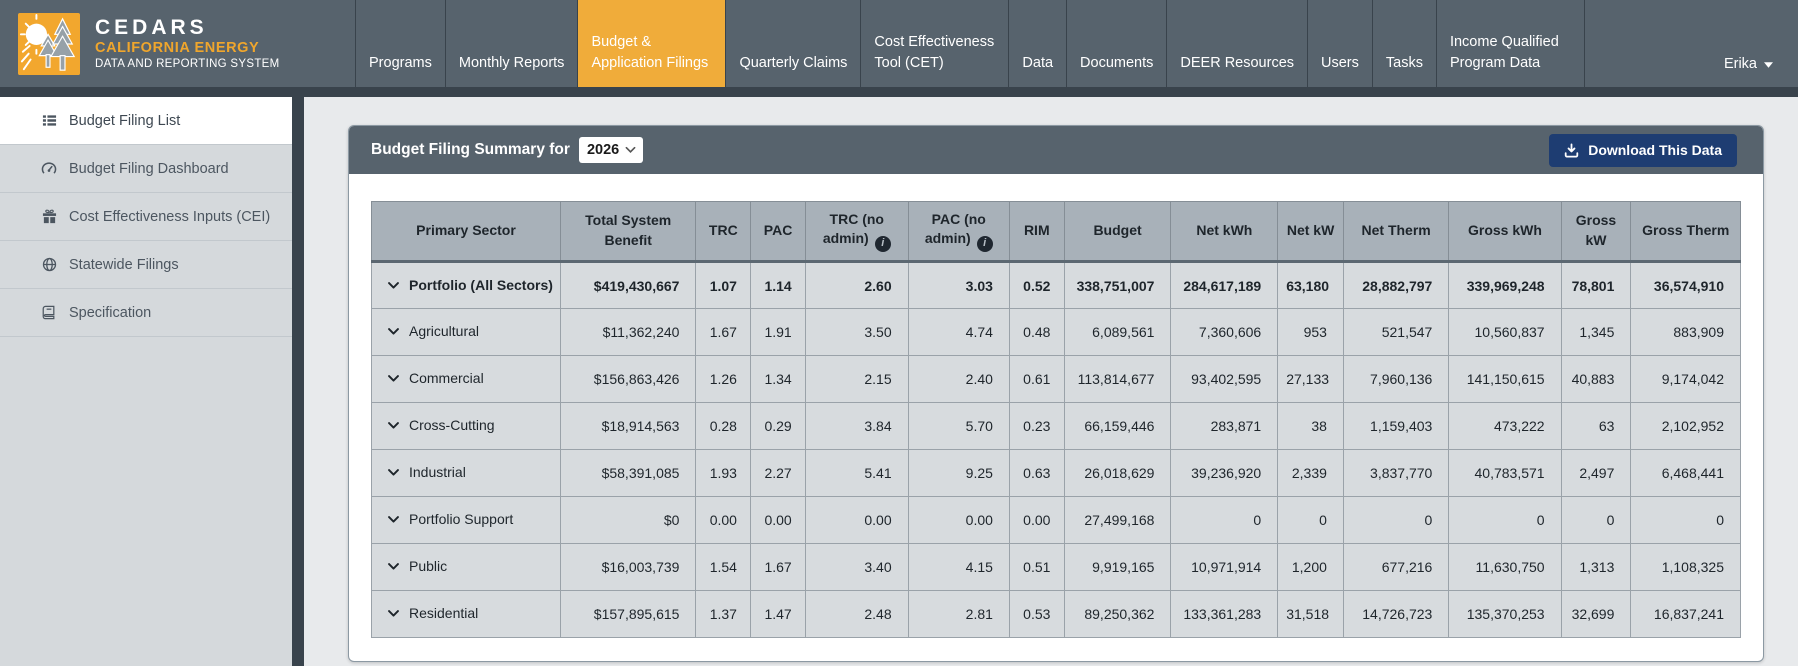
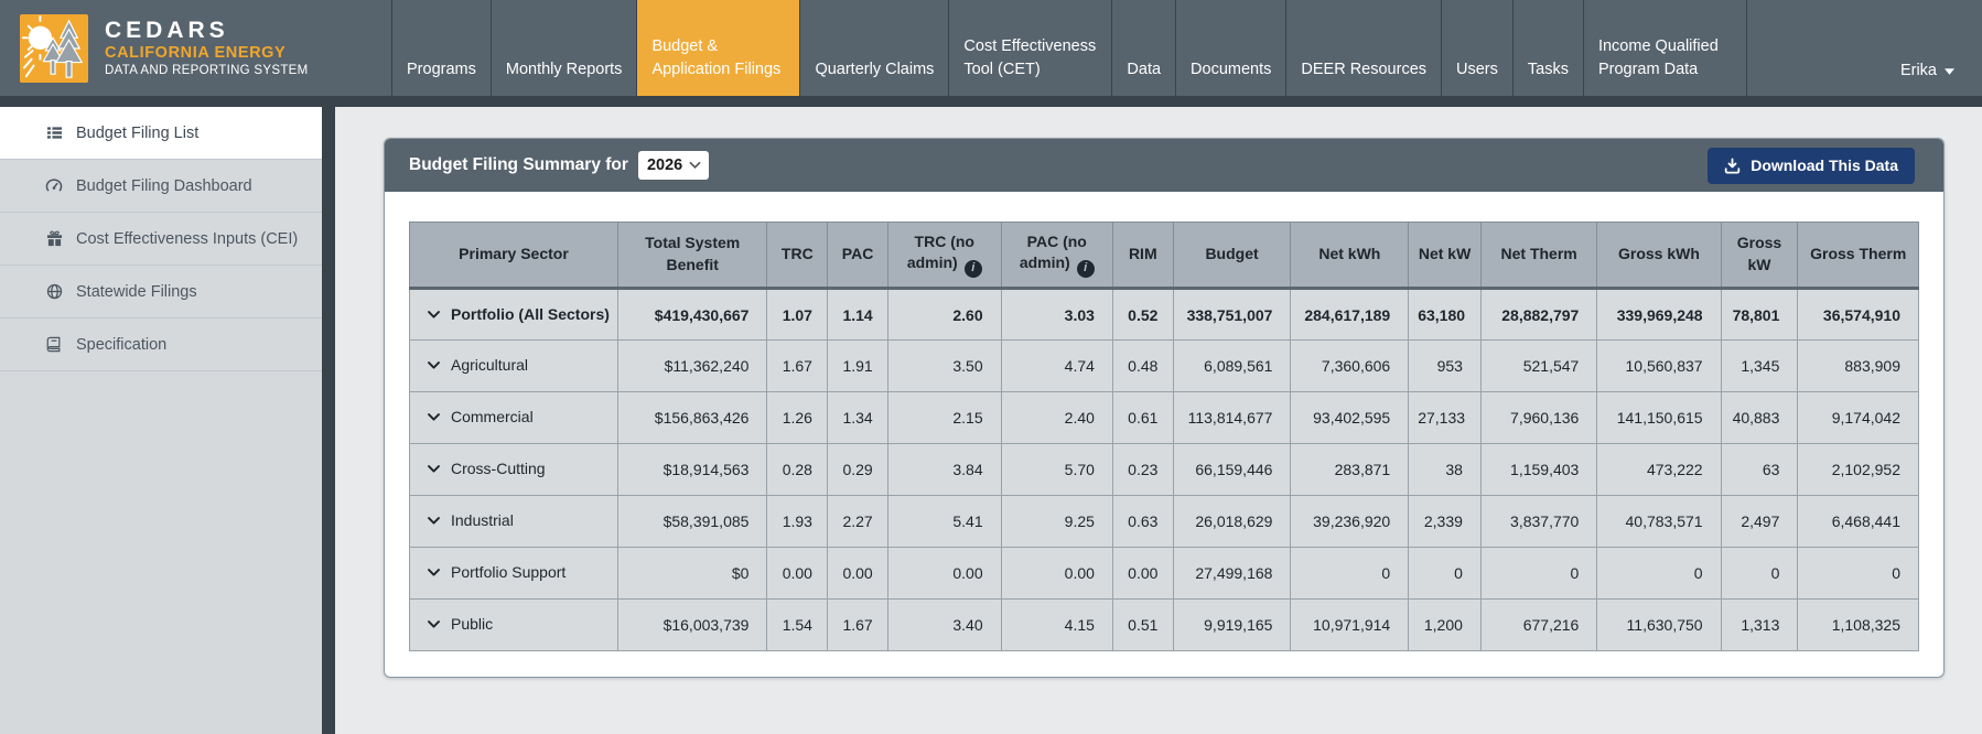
  CEDARS
  CALIFORNIA ENERGY
  DATA AND REPORTING SYSTEM
  Programs
  Monthly Reports
  Budget & Application Filings
  Quarterly Claims
  Cost Effectiveness Tool (CET)
  Data
  Documents
  DEER Resources
  Users
  Tasks
  Income Qualified Program Data
  Erika
  Budget Filing List
  Budget Filing Dashboard
  Cost Effectiveness Inputs (CEI)
  Statewide Filings
  Specification
  Budget Filing Summary for
  2026
  Download This Data
  Primary Sector	Total System Benefit	TRC	PAC	TRC (no admin) i	PAC (no admin) i	RIM	Budget	Net kWh	Net kW	Net Therm	Gross kWh	Gross kW	Gross Therm
  Portfolio (All Sectors)	$419,430,667	1.07	1.14	2.60	3.03	0.52	338,751,007	284,617,189	63,180	28,882,797	339,969,248	78,801	36,574,910
  Agricultural	$11,362,240	1.67	1.91	3.50	4.74	0.48	6,089,561	7,360,606	953	521,547	10,560,837	1,345	883,909
  Commercial	$156,863,426	1.26	1.34	2.15	2.40	0.61	113,814,677	93,402,595	27,133	7,960,136	141,150,615	40,883	9,174,042
  Cross-Cutting	$18,914,563	0.28	0.29	3.84	5.70	0.23	66,159,446	283,871	38	1,159,403	473,222	63	2,102,952
  Industrial	$58,391,085	1.93	2.27	5.41	9.25	0.63	26,018,629	39,236,920	2,339	3,837,770	40,783,571	2,497	6,468,441
  Portfolio Support	$0	0.00	0.00	0.00	0.00	0.00	27,499,168	0	0	0	0	0	0
  Public	$16,003,739	1.54	1.67	3.40	4.15	0.51	9,919,165	10,971,914	1,200	677,216	11,630,750	1,313	1,108,325
- Residential	$157,895,615	1.37	1.47	2.48	2.81	0.53	89,250,362	133,361,283	31,518	14,726,723	135,370,253	32,699	16,837,241
